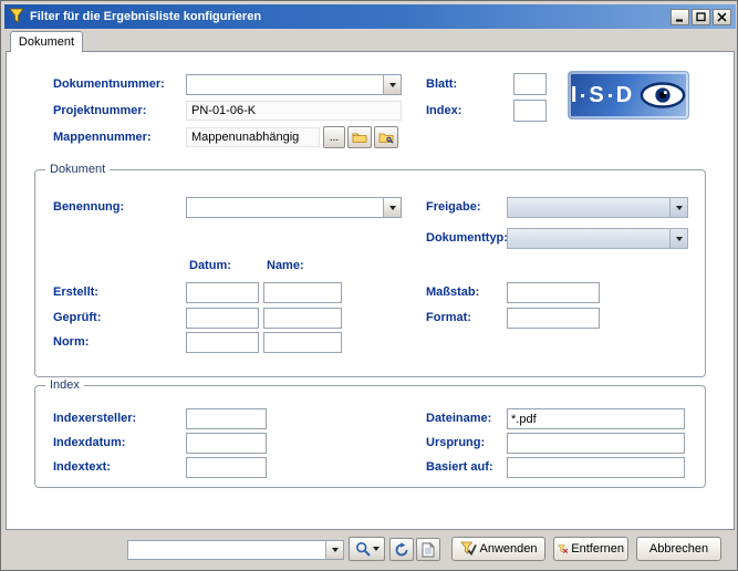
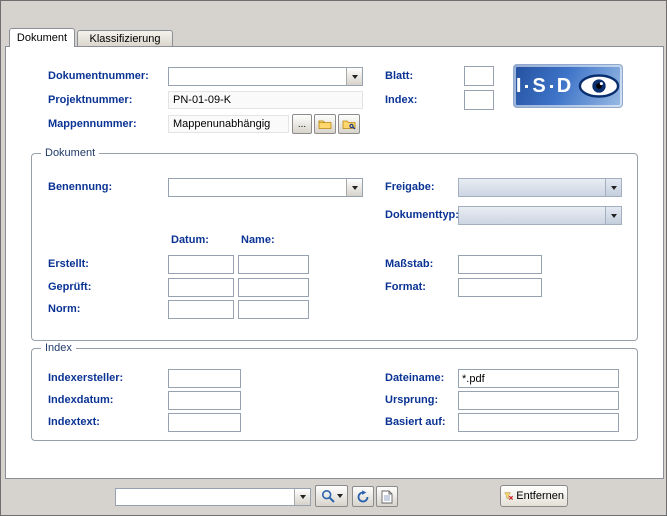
- Filter für die Ergebnisliste konfigurieren
  Dokument
+ Klassifizierung
  Dokumentnummer:
  Blatt:
  I
  S
  D
  Projektnummer:
- PN-01-06-K
+ PN-01-09-K
  Index:
  Mappennummer:
  Mappenunabhängig
  ...
  Dokument
  Benennung:
  Freigabe:
  Dokumenttyp
  Datum:
  Name:
  Erstellt:
  Maßstab:
  Geprüft:
  Format:
  Norm:
  Index
  Indexersteller:
  Dateiname:
  *.pdf
  Indexdatum:
  Ursprung:
  Indextext:
  Basiert auf:
- Anwenden
  Entfernen
- Abbrechen
